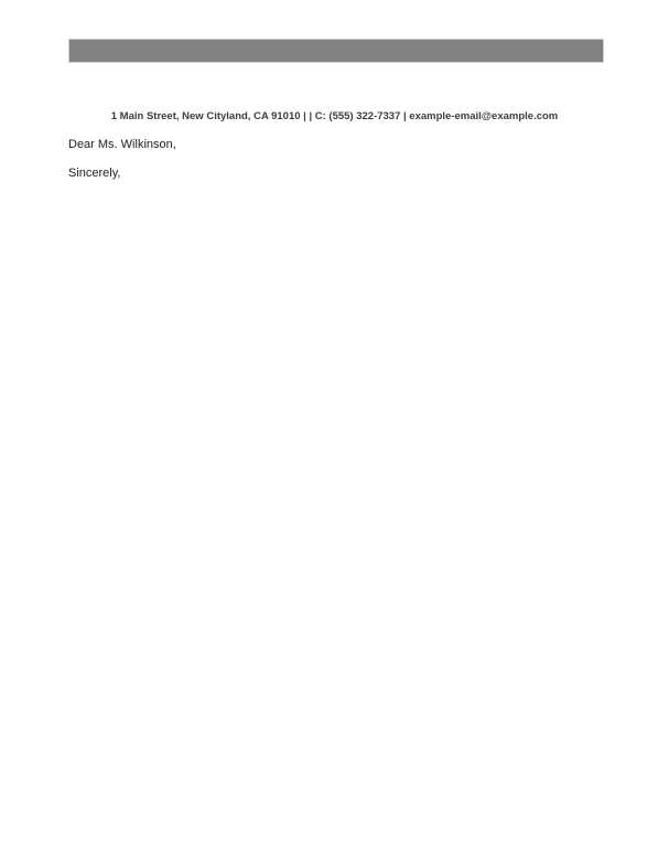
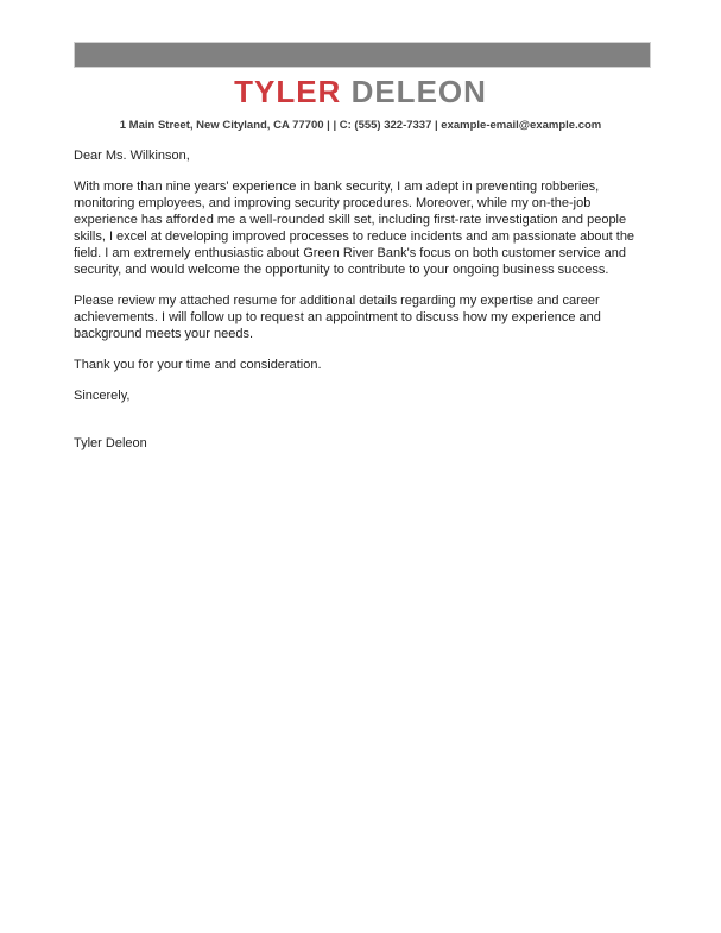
+ TYLER DELEON
- 1 Main Street, New Cityland, CA 91010 | | C: (555) 322-7337 | example-email@example.com
+ 1 Main Street, New Cityland, CA 77700 | | C: (555) 322-7337 | example-email@example.com
  Dear Ms. Wilkinson,
+ With more than nine years' experience in bank security, I am adept in preventing robberies, monitoring employees, and improving security procedures. Moreover, while my on-the-job experience has afforded me a well-rounded skill set, including first-rate investigation and people skills, I excel at developing improved processes to reduce incidents and am passionate about the field. I am extremely enthusiastic about Green River Bank's focus on both customer service and security, and would welcome the opportunity to contribute to your ongoing business success.
+ Please review my attached resume for additional details regarding my expertise and career achievements. I will follow up to request an appointment to discuss how my experience and background meets your needs.
+ Thank you for your time and consideration.
  Sincerely,
+ Tyler Deleon
